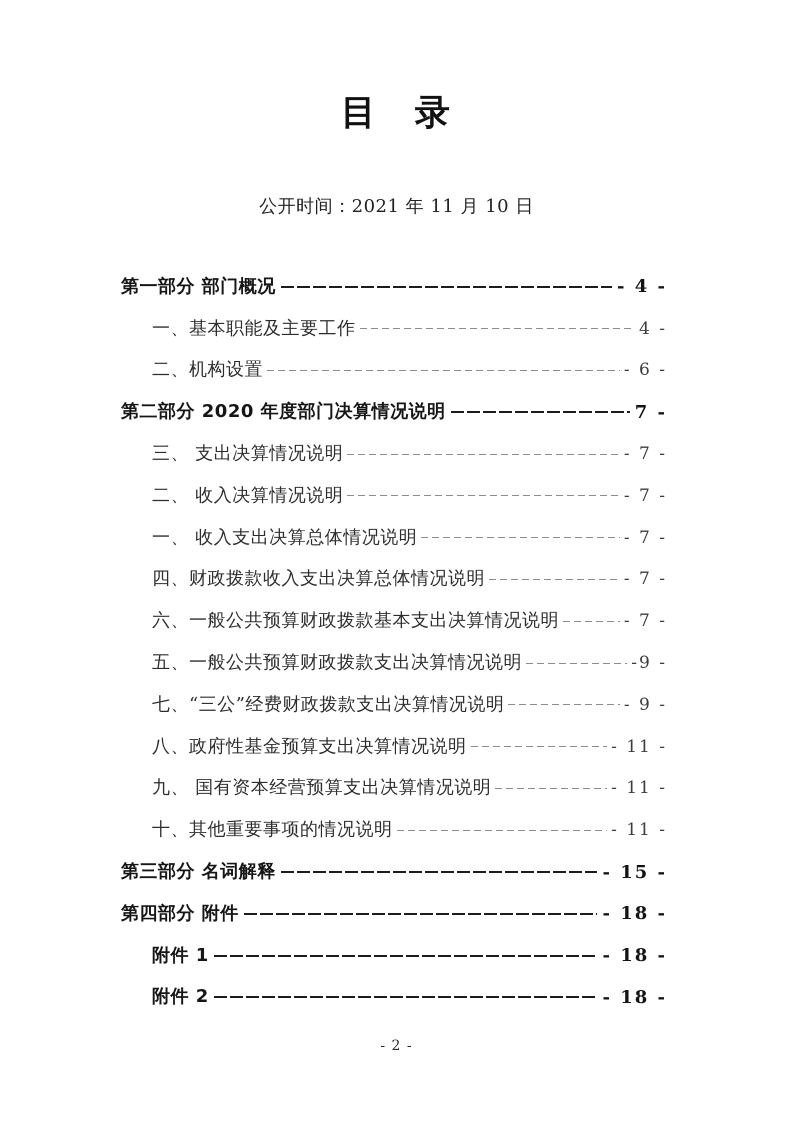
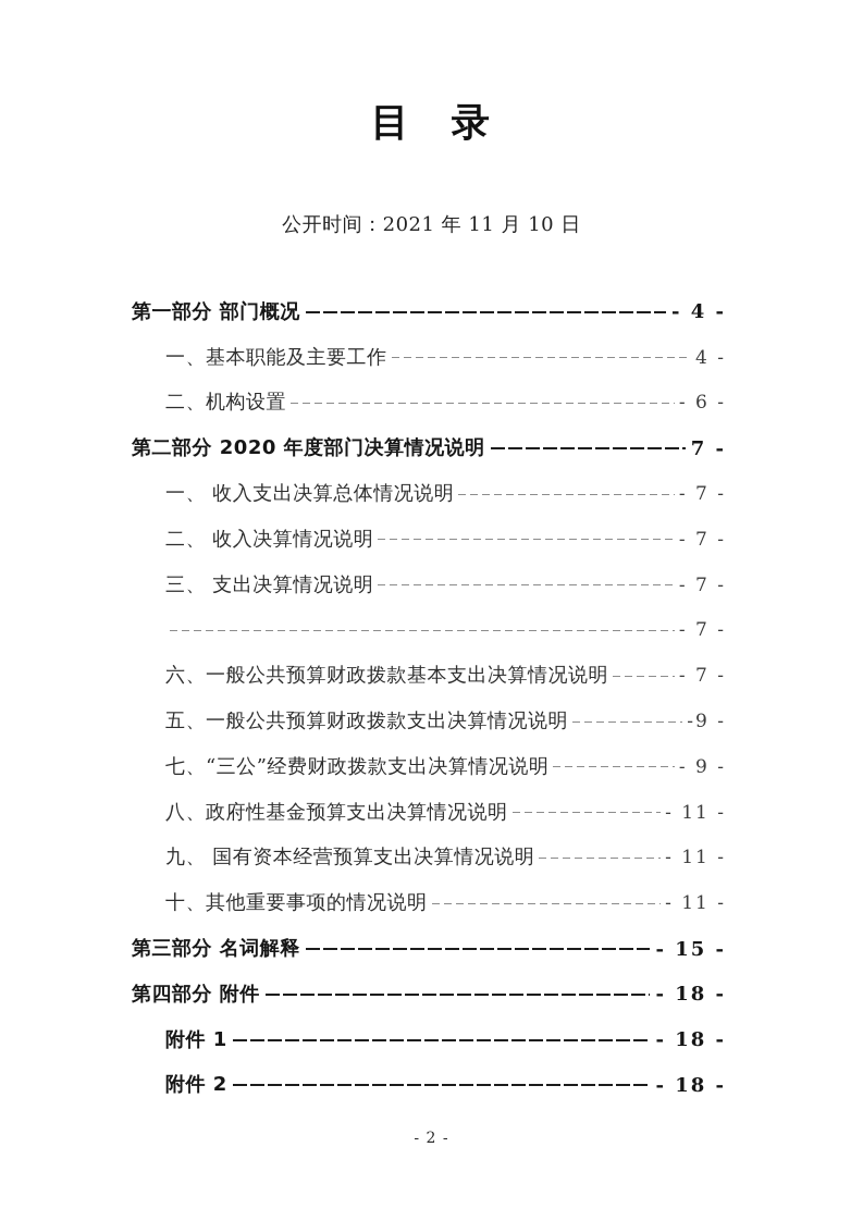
  目 录
  公开时间：2021 年 11 月 10 日
  第一部分 部门概况
  - 4 -
  一、基本职能及主要工作
  4 -
  二、机构设置
  - 6 -
  第二部分 2020 年度部门决算情况说明
  7 -
- 三、 支出决算情况说明
+ 一、 收入支出决算总体情况说明
  - 7 -
  二、 收入决算情况说明
  - 7 -
- 一、 收入支出决算总体情况说明
+ 三、 支出决算情况说明
  - 7 -
- 四、财政拨款收入支出决算总体情况说明
  - 7 -
  六、一般公共预算财政拨款基本支出决算情况说明
  - 7 -
  五、一般公共预算财政拨款支出决算情况说明
  -9 -
  七、“三公”经费财政拨款支出决算情况说明
  - 9 -
  八、政府性基金预算支出决算情况说明
  - 11 -
  九、 国有资本经营预算支出决算情况说明
  - 11 -
  十、其他重要事项的情况说明
  - 11 -
  第三部分 名词解释
  - 15 -
  第四部分 附件
  - 18 -
  附件 1
  - 18 -
  附件 2
  - 18 -
  - 2 -
